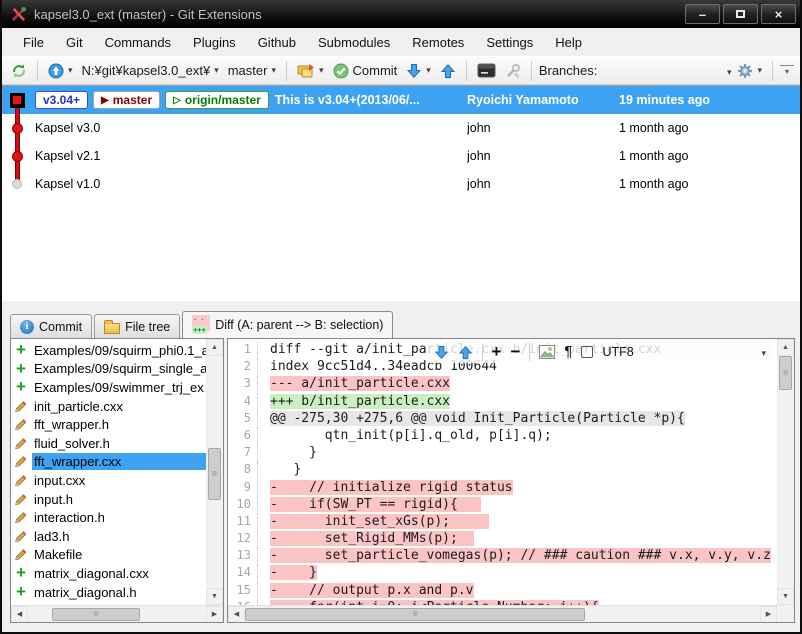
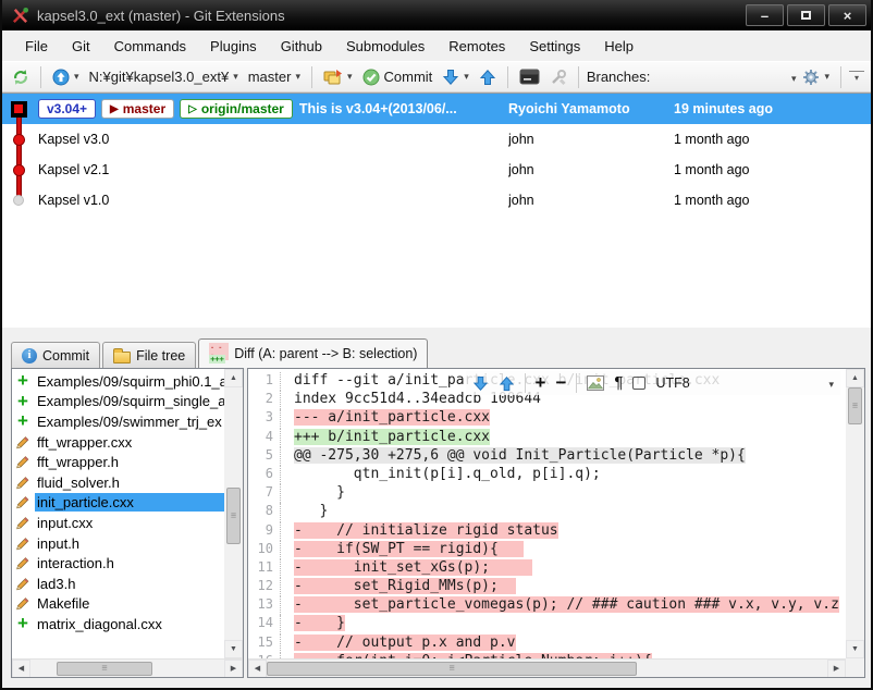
  kapsel3.0_ext (master) - Git Extensions
  –
  ×
  File
  Git
  Commands
  Plugins
  Github
  Submodules
  Remotes
  Settings
  Help
  N:¥git¥kapsel3.0_ext¥
  master
  Commit
  Branches:
  v3.04+
  ▶
  master
  ▷
  origin/master
  This is v3.04+(2013/06/...
  Ryoichi Yamamoto
  19 minutes ago
  Kapsel v3.0
  john
  1 month ago
  Kapsel v2.1
  john
  1 month ago
  Kapsel v1.0
  john
  1 month ago
  Commit
  File tree
  Diff (A: parent --> B: selection)
  Examples/09/squirm_phi0.1_
  Examples/09/squirm_single_a
  Examples/09/swimmer_trj_ex
- init_particle.cxx
+ fft_wrapper.cxx
  fft_wrapper.h
  fluid_solver.h
- fft_wrapper.cxx
+ init_particle.cxx
  input.cxx
  input.h
  interaction.h
  lad3.h
  Makefile
  matrix_diagonal.cxx
- matrix_diagonal.h
  +
  −
  ¶
  UTF8
  1
  diff --git a/init_parice.cxx b/it_particle.cxx
  2
  index 9cc51d4..34eadcb 100644
  3
  --- a/init_particle.cxx
  4
  +++ b/init_particle.cxx
  5
  @@ -275,30 +275,6 @@ void Init_Particle(Particle *p){
  6
  qtn_init(p[i].q_old, p[i].q);
  7
  }
  8
  }
  9
  - // initialize rigid status
  10
  - if(SW_PT == rigid){
  11
  - init_set_xGs(p);
  12
  - set_Rigid_MMs(p);
  13
  - set_particle_vomegas(p); // ### caution ### v.x, v.y, v.z
  14
  - }
  15
  - // output p.x and p.v
